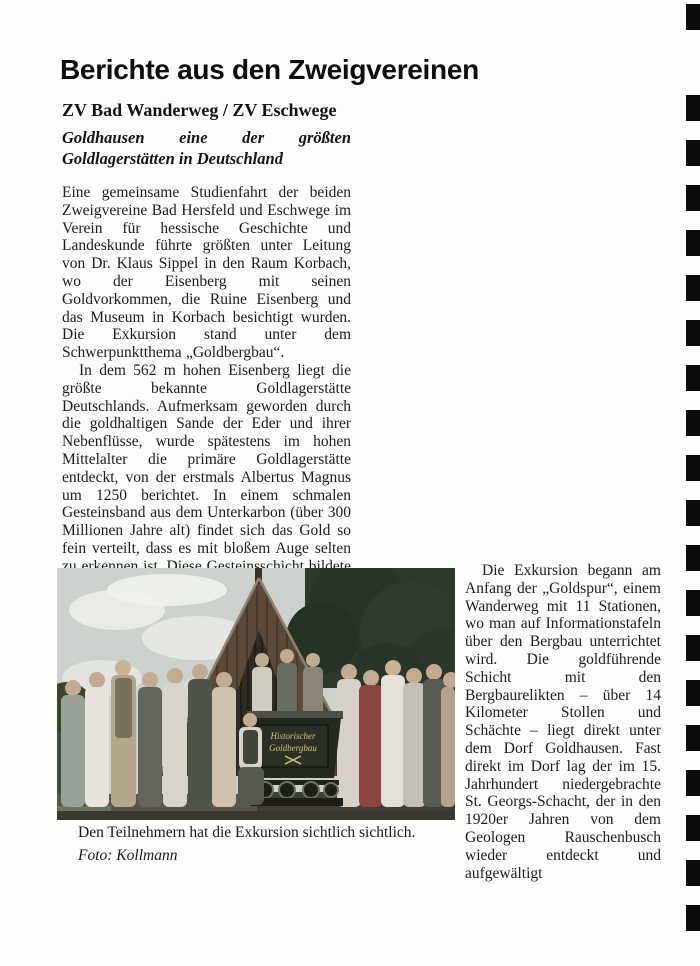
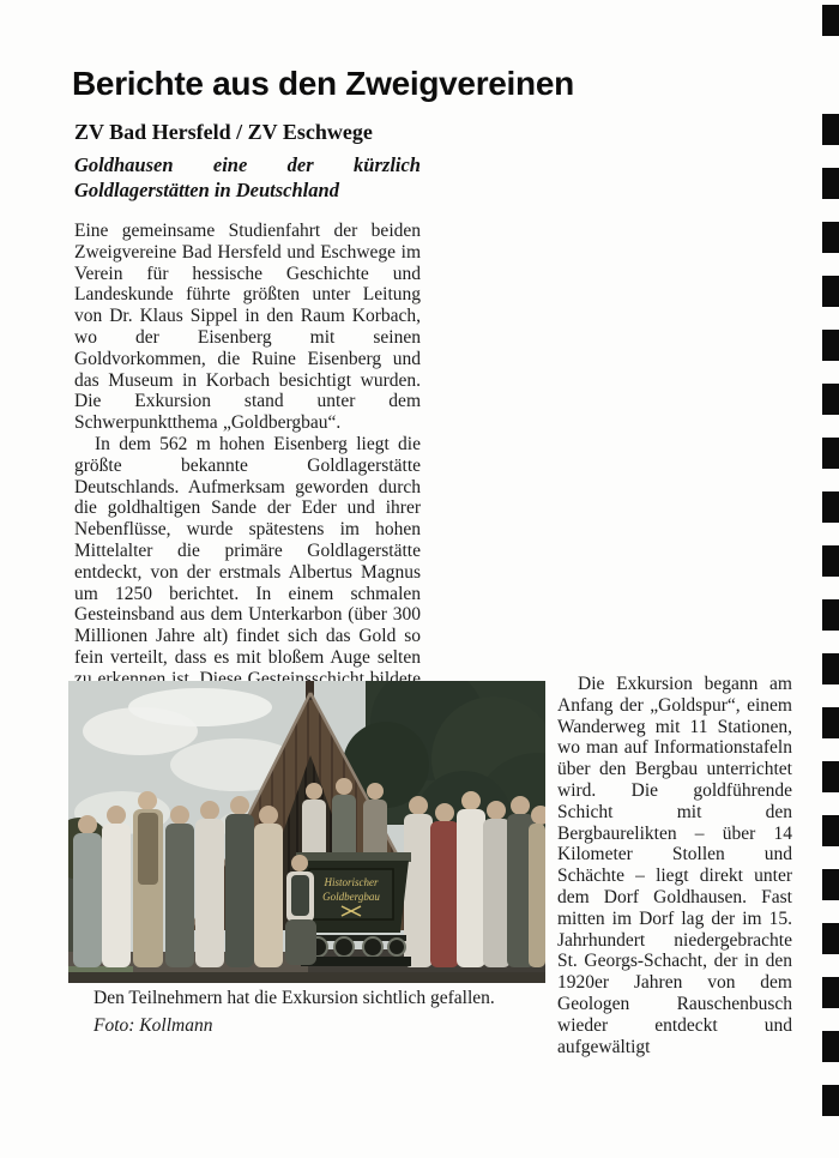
  Berichte aus den Zweigvereinen
- ZV Bad Wanderweg / ZV Eschwege
+ ZV Bad Hersfeld / ZV Eschwege
- Goldhausen eine der größten Goldlagerstätten in Deutschland
+ Goldhausen eine der kürzlich Goldlagerstätten in Deutschland
  Eine gemeinsame Studienfahrt der beiden Zweigvereine Bad Hersfeld und Eschwege im Verein für hessische Geschichte und Landeskunde führte größten unter Leitung von Dr. Klaus Sippel in den Raum Korbach, wo der Eisenberg mit seinen Goldvorkommen, die Ruine Eisenberg und das Museum in Korbach besichtigt wurden. Die Exkursion stand unter dem Schwerpunktthema „Goldbergbau“.
  In dem 562 m hohen Eisenberg liegt die größte bekannte Goldlagerstätte Deutschlands. Aufmerksam geworden durch die goldhaltigen Sande der Eder und ihrer Nebenflüsse, wurde spätestens im hohen Mittelalter die primäre Goldlagerstätte entdeckt, von der erstmals Albertus Magnus um 1250 berichtet. In einem schmalen Gesteinsband aus dem Unterkarbon (über 300 Millionen Jahre alt) findet sich das Gold so fein verteilt, dass es mit bloßem Auge selten zu erkennen ist. Diese Gesteinsschicht bildete
- Die Exkursion begann am Anfang der „Goldspur“, einem Wanderweg mit 11 Stationen, wo man auf Informationstafeln über den Bergbau unterrichtet wird. Die goldführende Schicht mit den Bergbaurelikten – über 14 Kilometer Stollen und Schächte – liegt direkt unter dem Dorf Goldhausen. Fast direkt im Dorf lag der im 15. Jahrhundert niedergebrachte St. Georgs-Schacht, der in den 1920er Jahren von dem Geologen Rauschenbusch wieder entdeckt und aufgewältigt
+ Die Exkursion begann am Anfang der „Goldspur“, einem Wanderweg mit 11 Stationen, wo man auf Informationstafeln über den Bergbau unterrichtet wird. Die goldführende Schicht mit den Bergbaurelikten – über 14 Kilometer Stollen und Schächte – liegt direkt unter dem Dorf Goldhausen. Fast mitten im Dorf lag der im 15. Jahrhundert niedergebrachte St. Georgs-Schacht, der in den 1920er Jahren von dem Geologen Rauschenbusch wieder entdeckt und aufgewältigt
  Historischer
  Goldbergbau
- Den Teilnehmern hat die Exkursion sichtlich sichtlich.
+ Den Teilnehmern hat die Exkursion sichtlich gefallen.
  Foto: Kollmann
